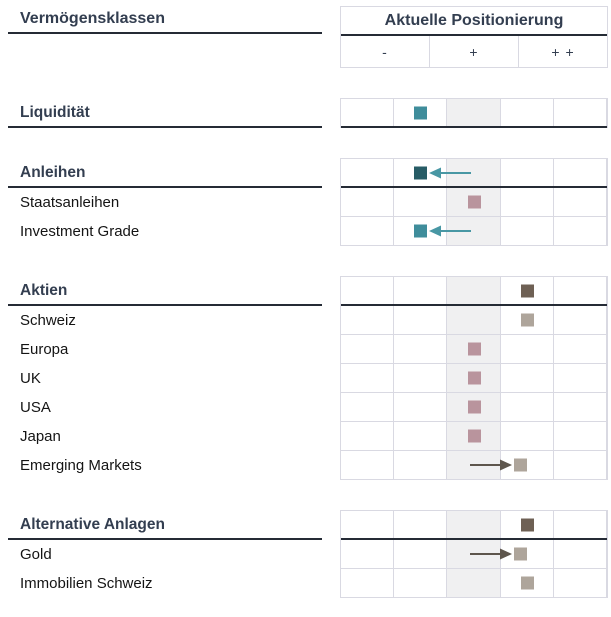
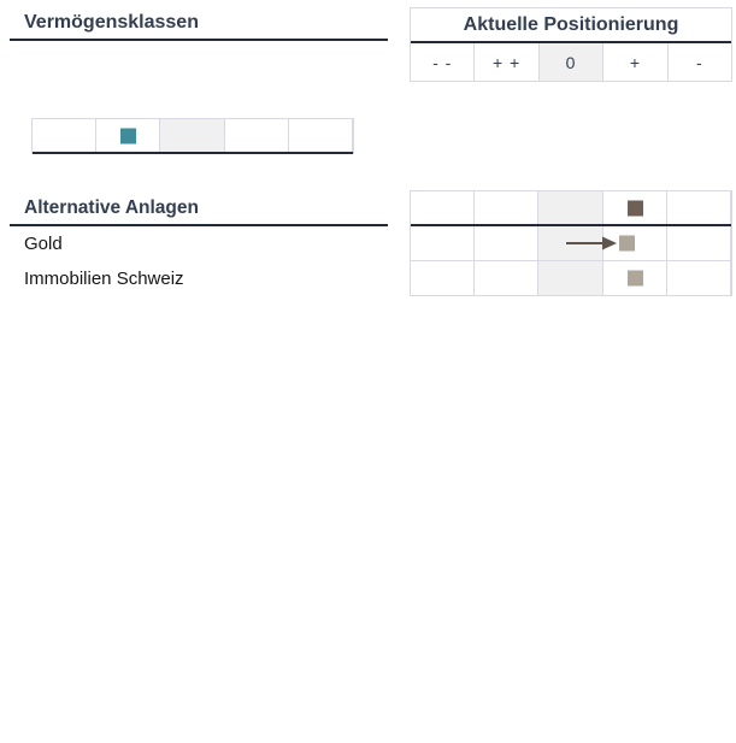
  Vermögensklassen
  Aktuelle Positionierung
+ - -
- -
+ + +
+ 0
  +
- + +
+ -
- Liquidität
- Anleihen
- Staatsanleihen
- Investment Grade
- Aktien
- Schweiz
- Europa
- UK
- USA
- Japan
- Emerging Markets
  Alternative Anlagen
  Gold
  Immobilien Schweiz
